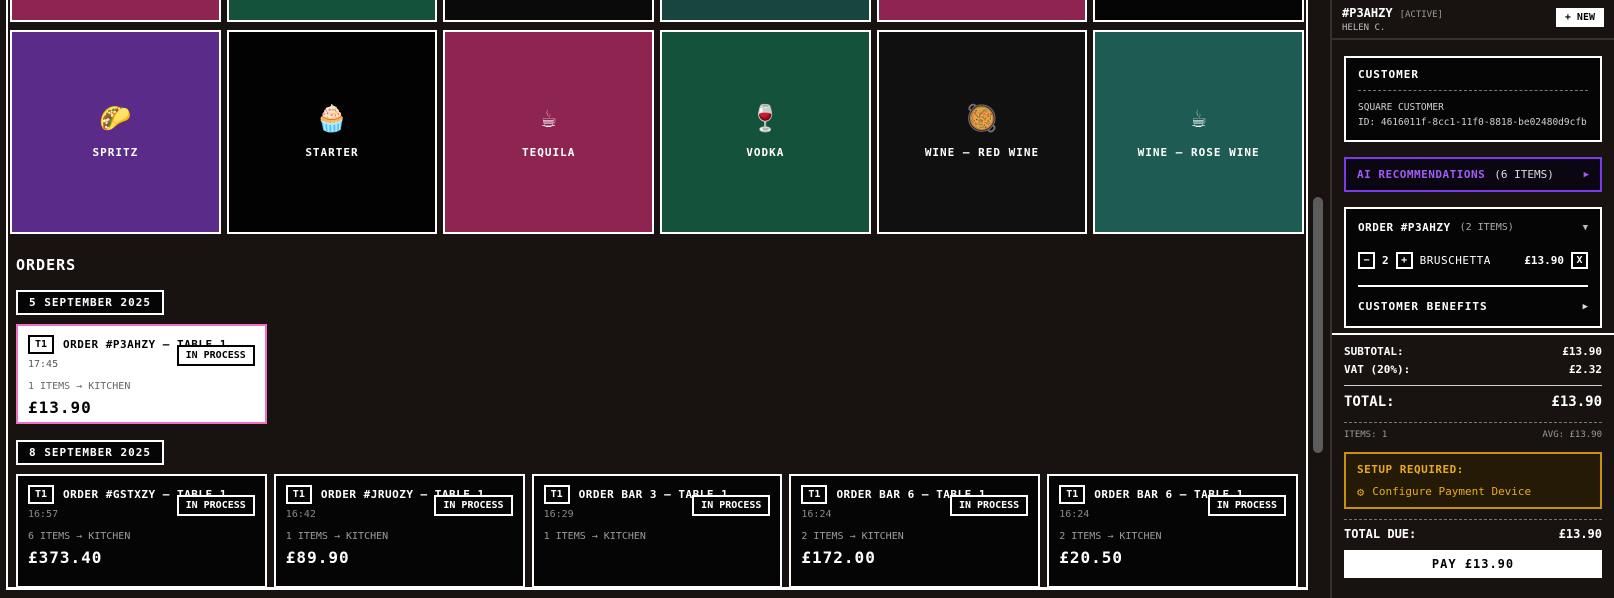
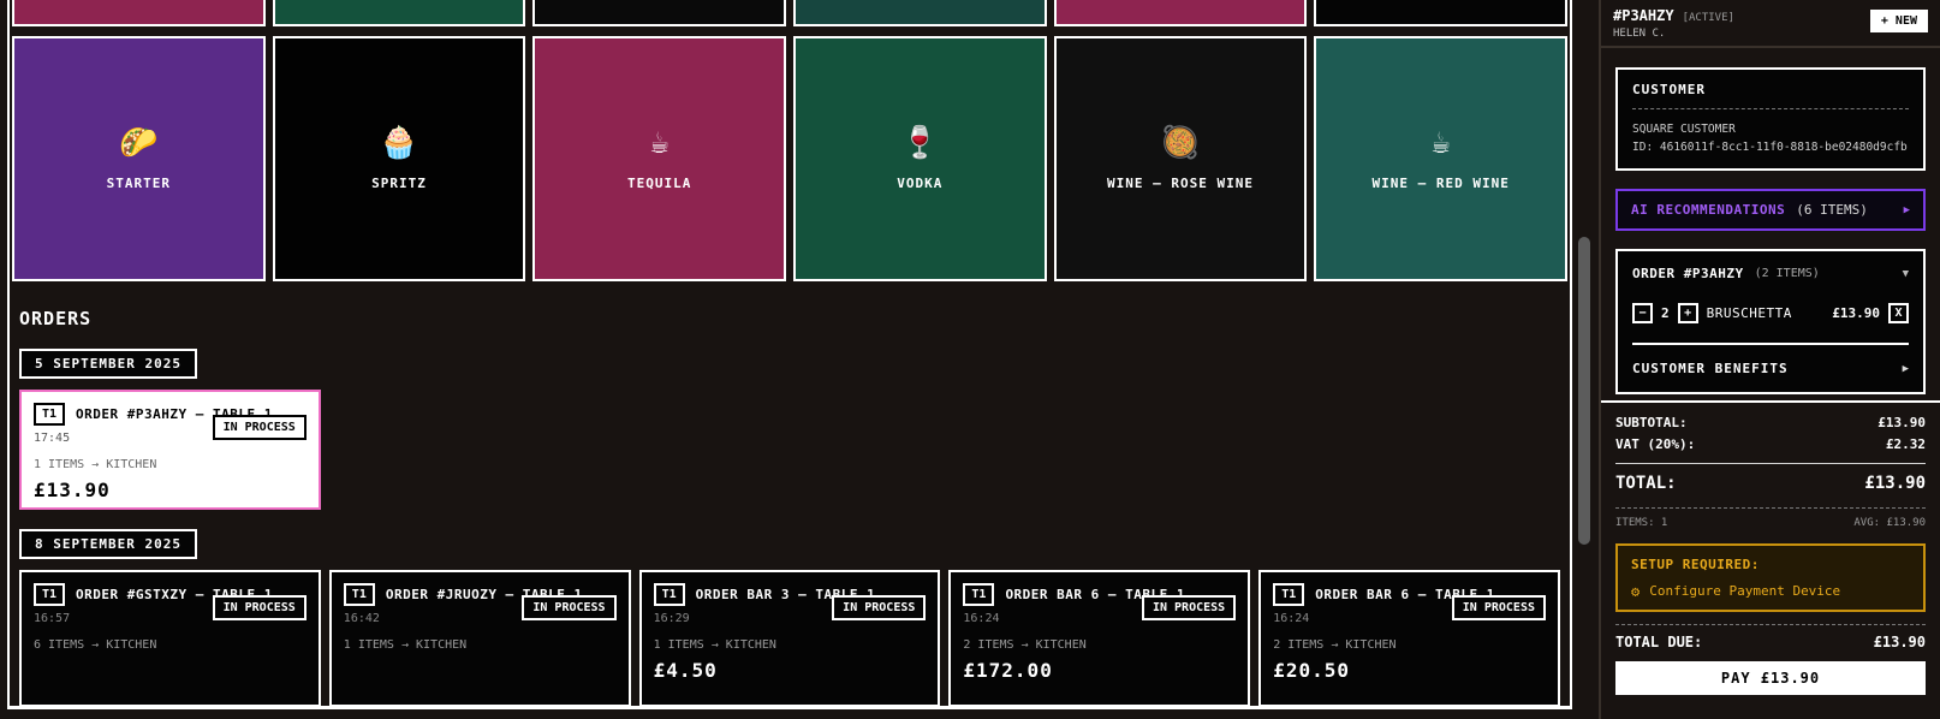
  🌮
- SPRITZ
+ STARTER
  🧁
- STARTER
+ SPRITZ
  ☕
  TEQUILA
  🍷
  VODKA
  🥘
- WINE — RED WINE
+ WINE — ROSE WINE
  ☕
- WINE — ROSE WINE
+ WINE — RED WINE
  ORDERS
  5 SEPTEMBER 2025
  T1
  IN PROCESS
  17:45
  1 ITEMS → KITCHEN
  £13.90
  8 SEPTEMBER 2025
  T1
  IN PROCESS
  16:57
  6 ITEMS → KITCHEN
- £373.40
  T1
  IN PROCESS
  16:42
  1 ITEMS → KITCHEN
- £89.90
  T1
  ORDER BAR 3 — TA
  IN PROCESS
  16:29
  1 ITEMS → KITCHEN
+ £4.50
  T1
  ORDER BAR 6 — TA
  IN PROCESS
  16:24
  2 ITEMS → KITCHEN
  £172.00
  T1
  ORDER BAR 6 — TA
  IN PROCESS
  16:24
  2 ITEMS → KITCHEN
  £20.50
  #P3AHZY
  [ACTIVE]
  HELEN C.
  + NEW
  CUSTOMER
  SQUARE CUSTOMER
  ID: 4616011f-8cc1-11f0-8818-be02480d9cfb
  AI RECOMMENDATIONS
  (6 ITEMS)
  ▶
  ORDER #P3AHZY
  (2 ITEMS)
  ▼
  −
  2
  +
  BRUSCHETTA
  £13.90
  X
  CUSTOMER BENEFITS
  ▶
  SUBTOTAL:
  £13.90
  VAT (20%):
  £2.32
  TOTAL:
  £13.90
  ITEMS: 1
  AVG: £13.90
  SETUP REQUIRED:
  ⚙
  Configure Payment Device
  TOTAL DUE:
  £13.90
  PAY £13.90
